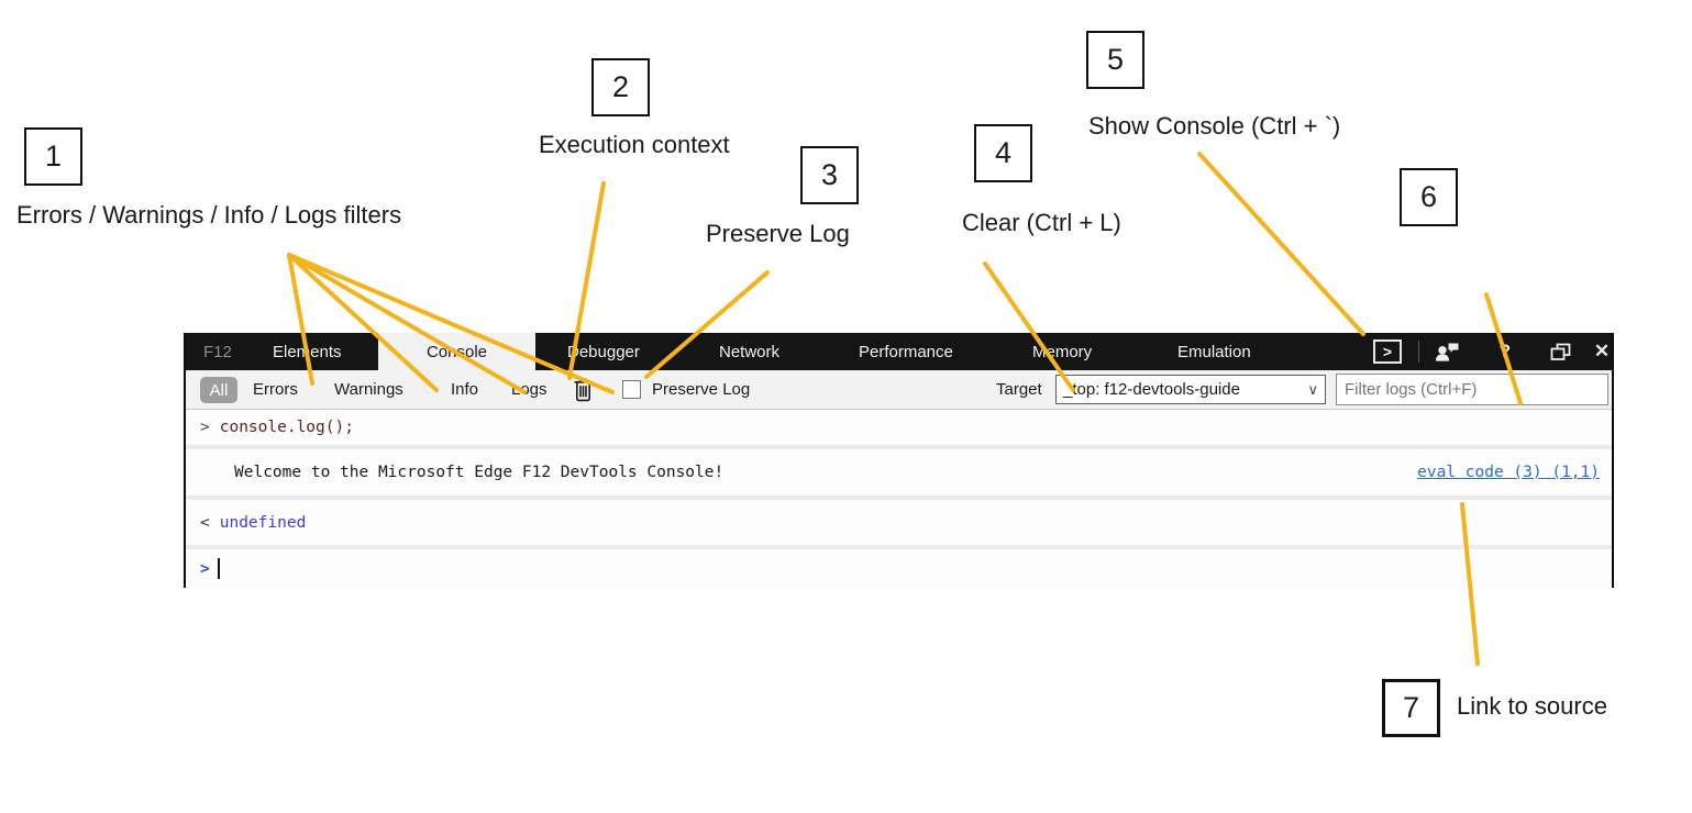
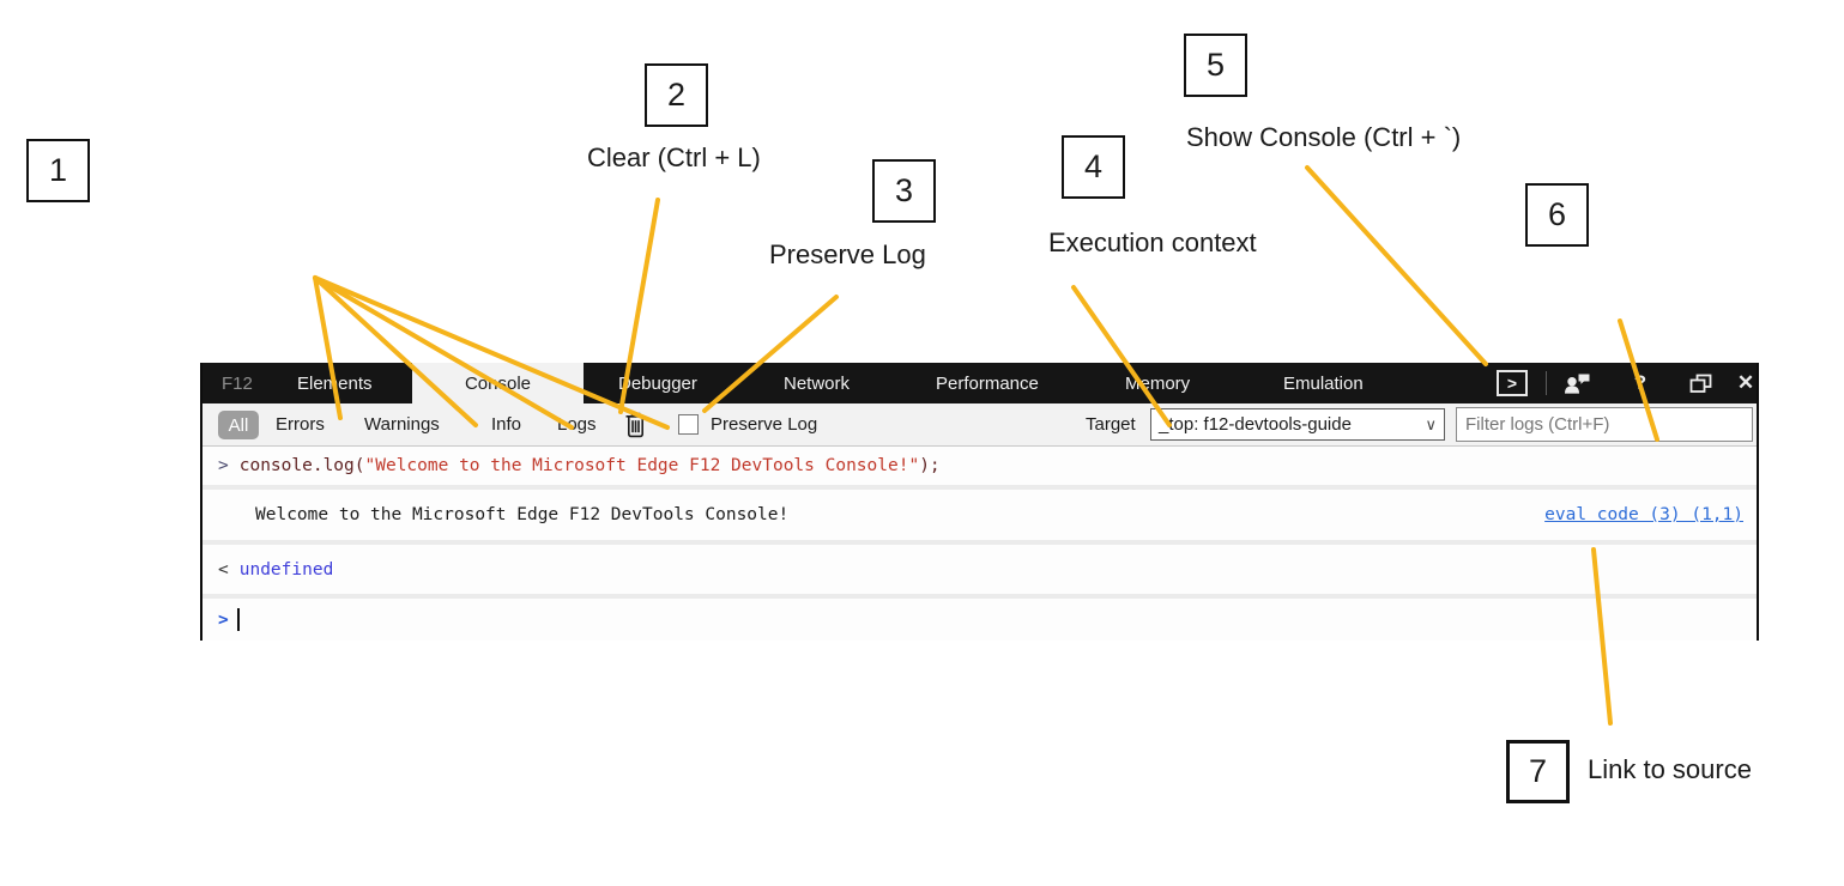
  1
  2
  3
  4
  5
  6
  7
- Errors / Warnings / Info / Logs filters
- Execution context
+ Clear (Ctrl + L)
  Preserve Log
- Clear (Ctrl + L)
+ Execution context
  Show Console (Ctrl + `)
  Link to source
  F12
  Elements
  Cosole
  ebugger
  Network
  Performance
  Memory
  Emulation
  >
  ✕
  All
  Errors
  Warnings
  Info
  ogs
  Preserve Log
  Target
  _op: f12-devtools-guide
  ∨
  Filter logs (Ctrl+F)
  >
  console.log(
+ "Welcome to the Microsoft Edge F12 DevTools Console!"
  );
  Welcome to the Microsoft Edge F12 DevTools Console!
  eval code (3) (1,1)
  <
  undefined
  >
